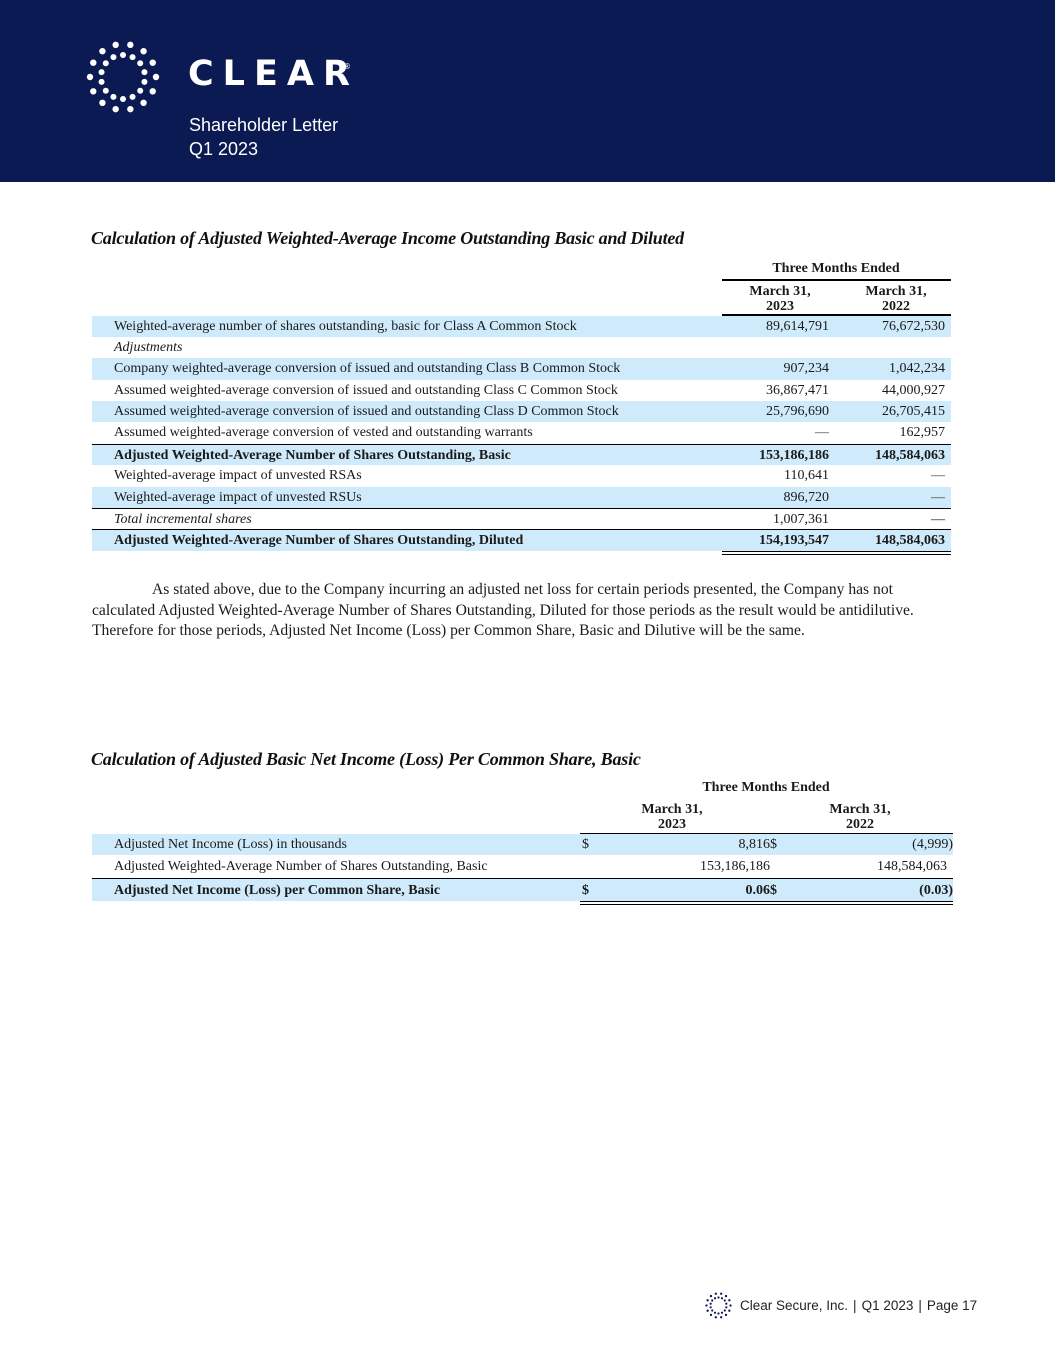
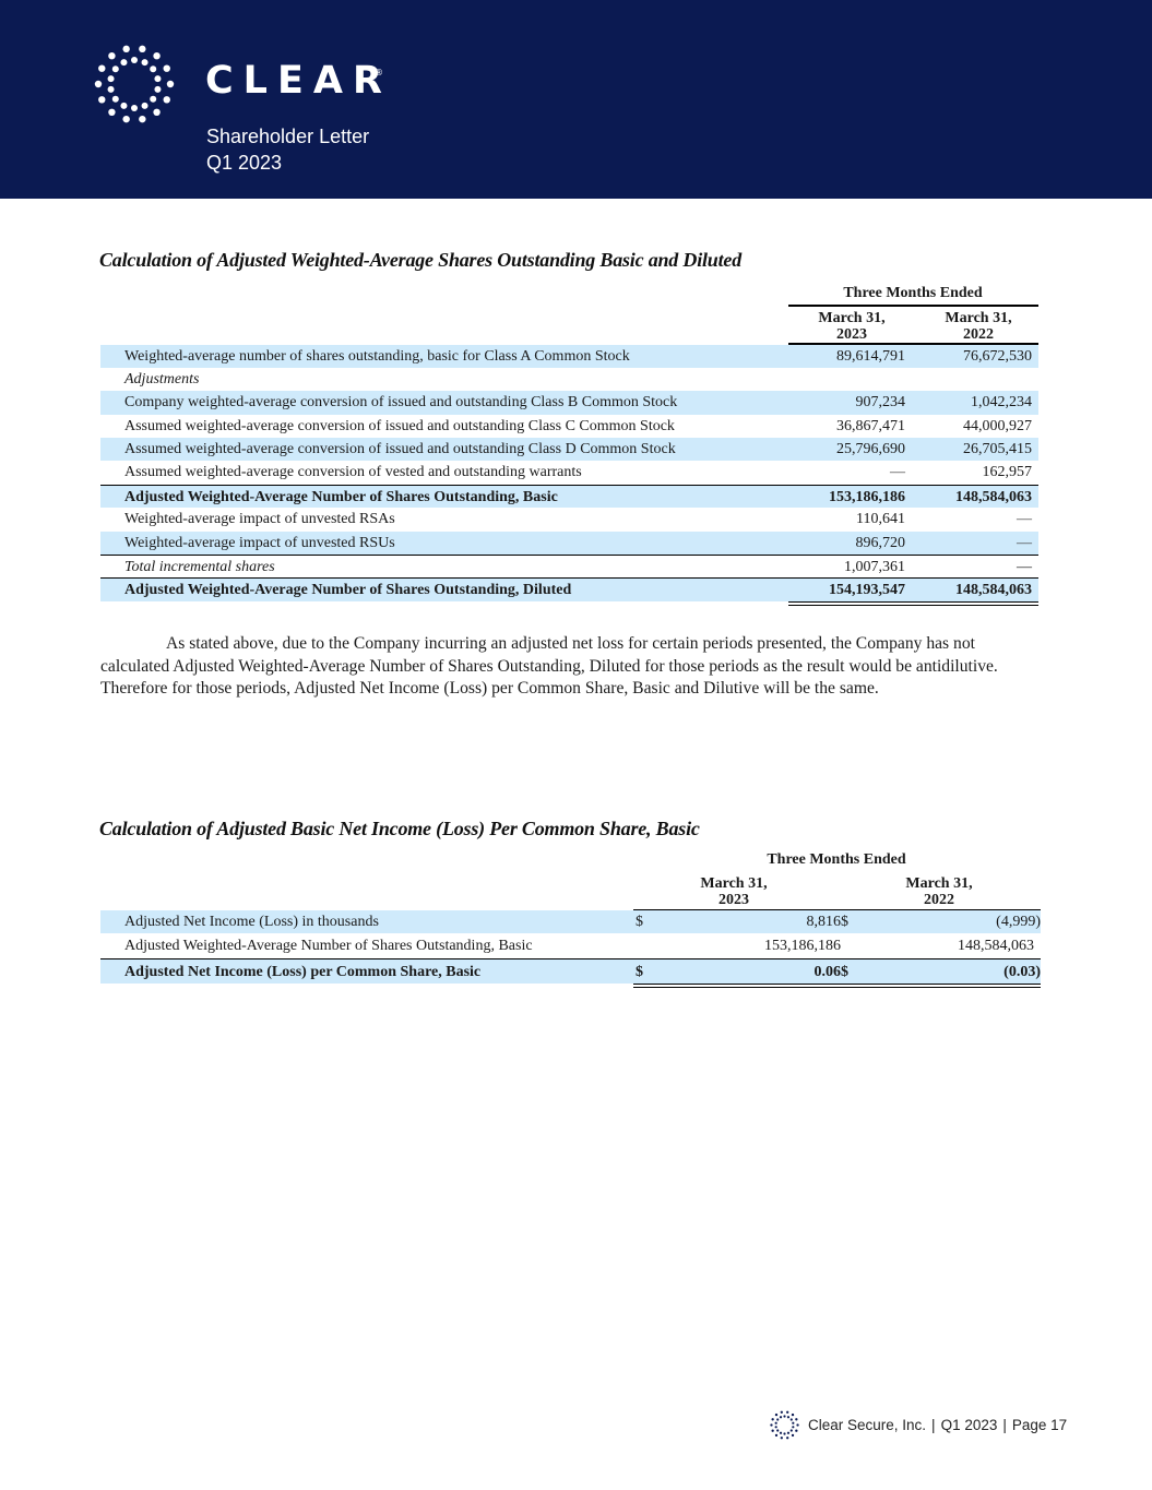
  CLEAR
  ®
  Shareholder Letter
  Q1 2023
- Calculation of Adjusted Weighted-Average Income Outstanding Basic and Diluted
+ Calculation of Adjusted Weighted-Average Shares Outstanding Basic and Diluted
  Three Months Ended
  March 31,
  2023
  March 31,
  2022
  Weighted-average number of shares outstanding, basic for Class A Common Stock
  89,614,791
  76,672,530
  Adjustments
  Company weighted-average conversion of issued and outstanding Class B Common Stock
  907,234
  1,042,234
  Assumed weighted-average conversion of issued and outstanding Class C Common Stock
  36,867,471
  44,000,927
  Assumed weighted-average conversion of issued and outstanding Class D Common Stock
  25,796,690
  26,705,415
  Assumed weighted-average conversion of vested and outstanding warrants
  —
  162,957
  Adjusted Weighted-Average Number of Shares Outstanding, Basic
  153,186,186
  148,584,063
  Weighted-average impact of unvested RSAs
  110,641
  —
  Weighted-average impact of unvested RSUs
  896,720
  —
  Total incremental shares
  1,007,361
  —
  Adjusted Weighted-Average Number of Shares Outstanding, Diluted
  154,193,547
  148,584,063
  As stated above, due to the Company incurring an adjusted net loss for certain periods presented, the Company has not calculated Adjusted Weighted-Average Number of Shares Outstanding, Diluted for those periods as the result would be antidilutive. Therefore for those periods, Adjusted Net Income (Loss) per Common Share, Basic and Dilutive will be the same.
  Calculation of Adjusted Basic Net Income (Loss) Per Common Share, Basic
  Three Months Ended
  March 31,
  2023
  March 31,
  2022
  Adjusted Net Income (Loss) in thousands
  $
  8,816
  $
  (4,999)
  Adjusted Weighted-Average Number of Shares Outstanding, Basic
  153,186,186
  148,584,063
  Adjusted Net Income (Loss) per Common Share, Basic
  $
  0.06
  $
  (0.03)
  Clear Secure, Inc.
  |
  Q1 2023
  |
  Page 17
